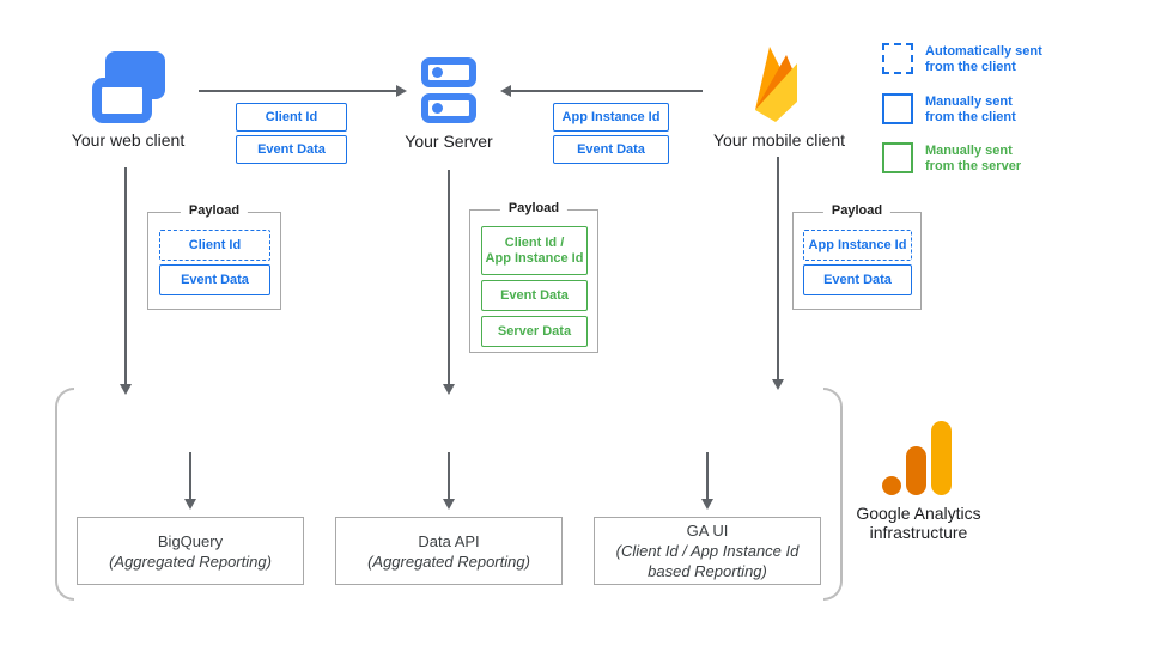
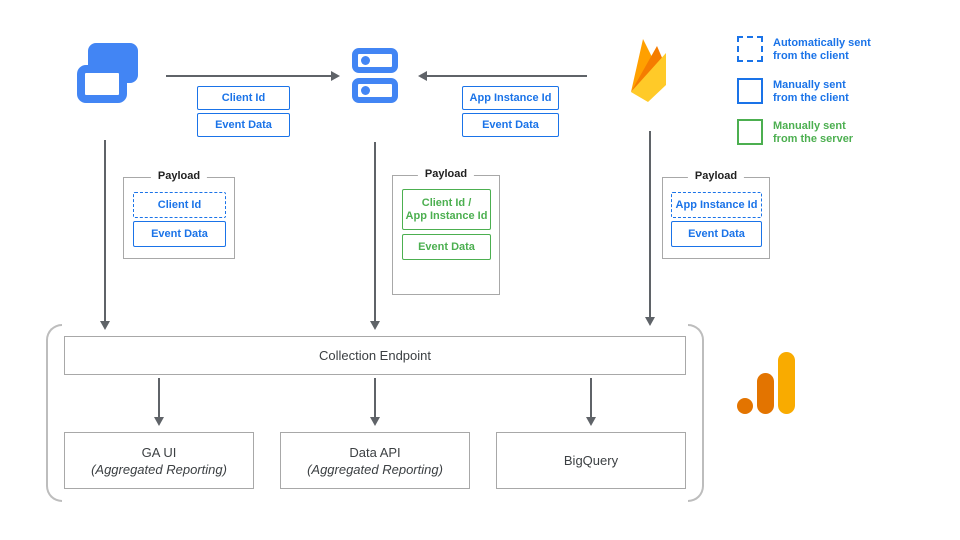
- Your web client
- Your Server
- Your mobile client
  Client Id
  Event Data
  App Instance Id
  Event Data
  Automatically sent
  from the client
  Manually sent
  from the client
  Manually sent
  from the server
  Payload
  Client Id
  Event Data
  Payload
  Client Id /
  App Instance Id
  Event Data
- Server Data
  Payload
  App Instance Id
  Event Data
+ Collection Endpoint
- BigQuery
+ GA UI
  (Aggregated Reporting)
  Data API
  (Aggregated Reporting)
- GA UI
+ BigQuery
- (Client Id / App Instance Id
- based Reporting)
- Google Analytics
- infrastructure
